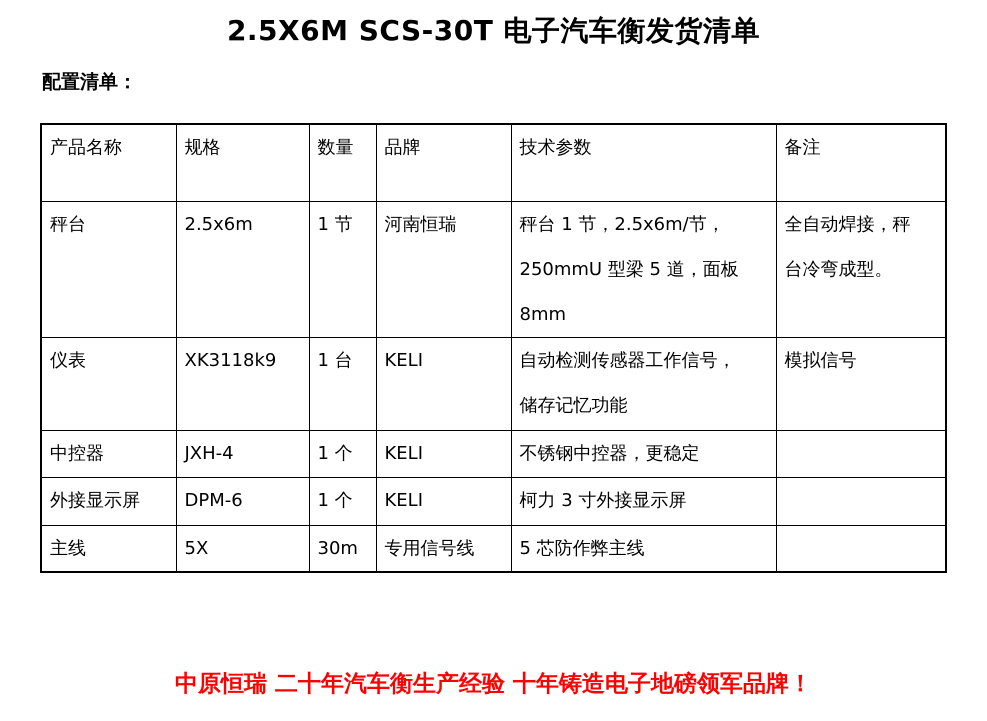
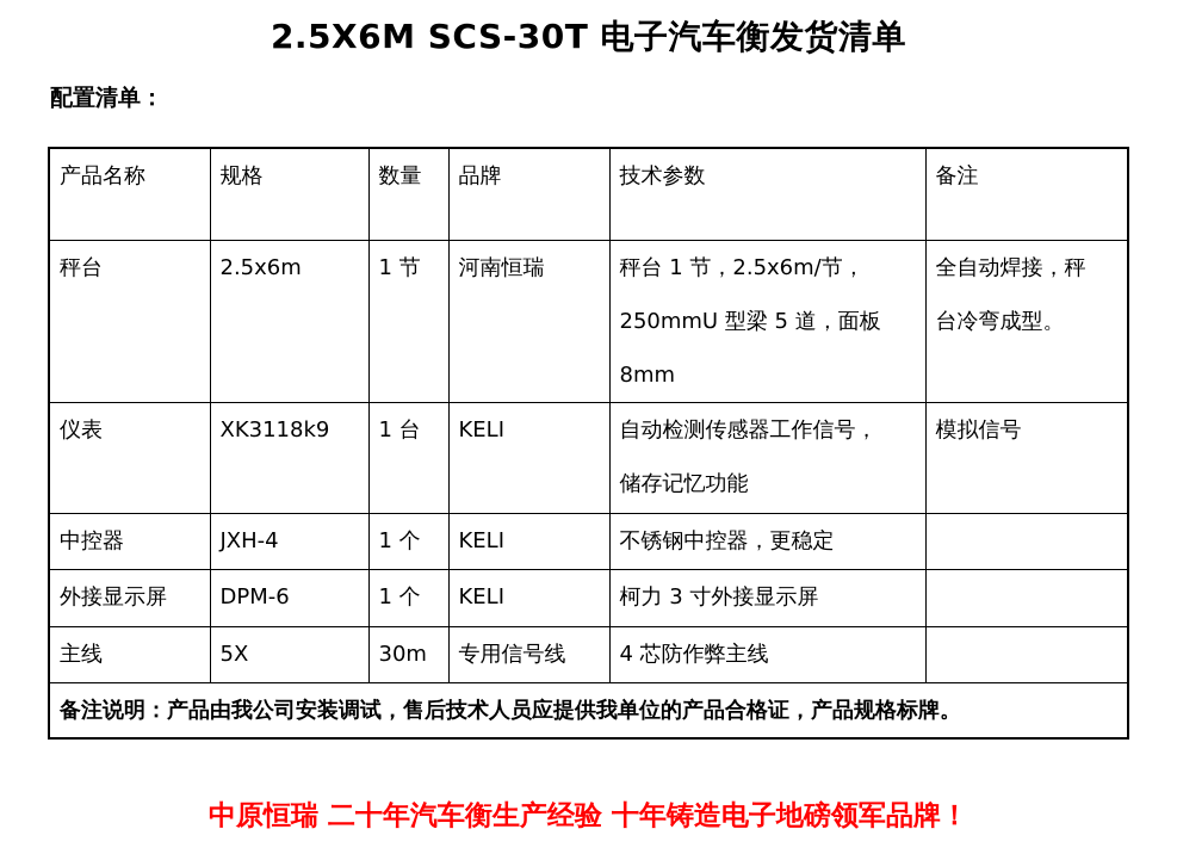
  2.5X6M SCS-30T 电子汽车衡发货清单
  配置清单：
  产品名称	规格	数量	品牌	技术参数	备注
  秤台	2.5x6m	1 节	河南恒瑞	秤台 1 节，2.5x6m/节， 250mmU 型梁 5 道，面板 8mm	全自动焊接，秤 台冷弯成型。
  仪表	XK3118k9	1 台	KELI	自动检测传感器工作信号， 储存记忆功能	模拟信号
  中控器	JXH-4	1 个	KELI	不锈钢中控器，更稳定
  外接显示屏	DPM-6	1 个	KELI	柯力 3 寸外接显示屏
- 主线	5X	30m	专用信号线	5 芯防作弊主线
+ 主线	5X	30m	专用信号线	4 芯防作弊主线
+ 备注说明：产品由我公司安装调试，售后技术人员应提供我单位的产品合格证，产品规格标牌。
  中原恒瑞 二十年汽车衡生产经验 十年铸造电子地磅领军品牌！
